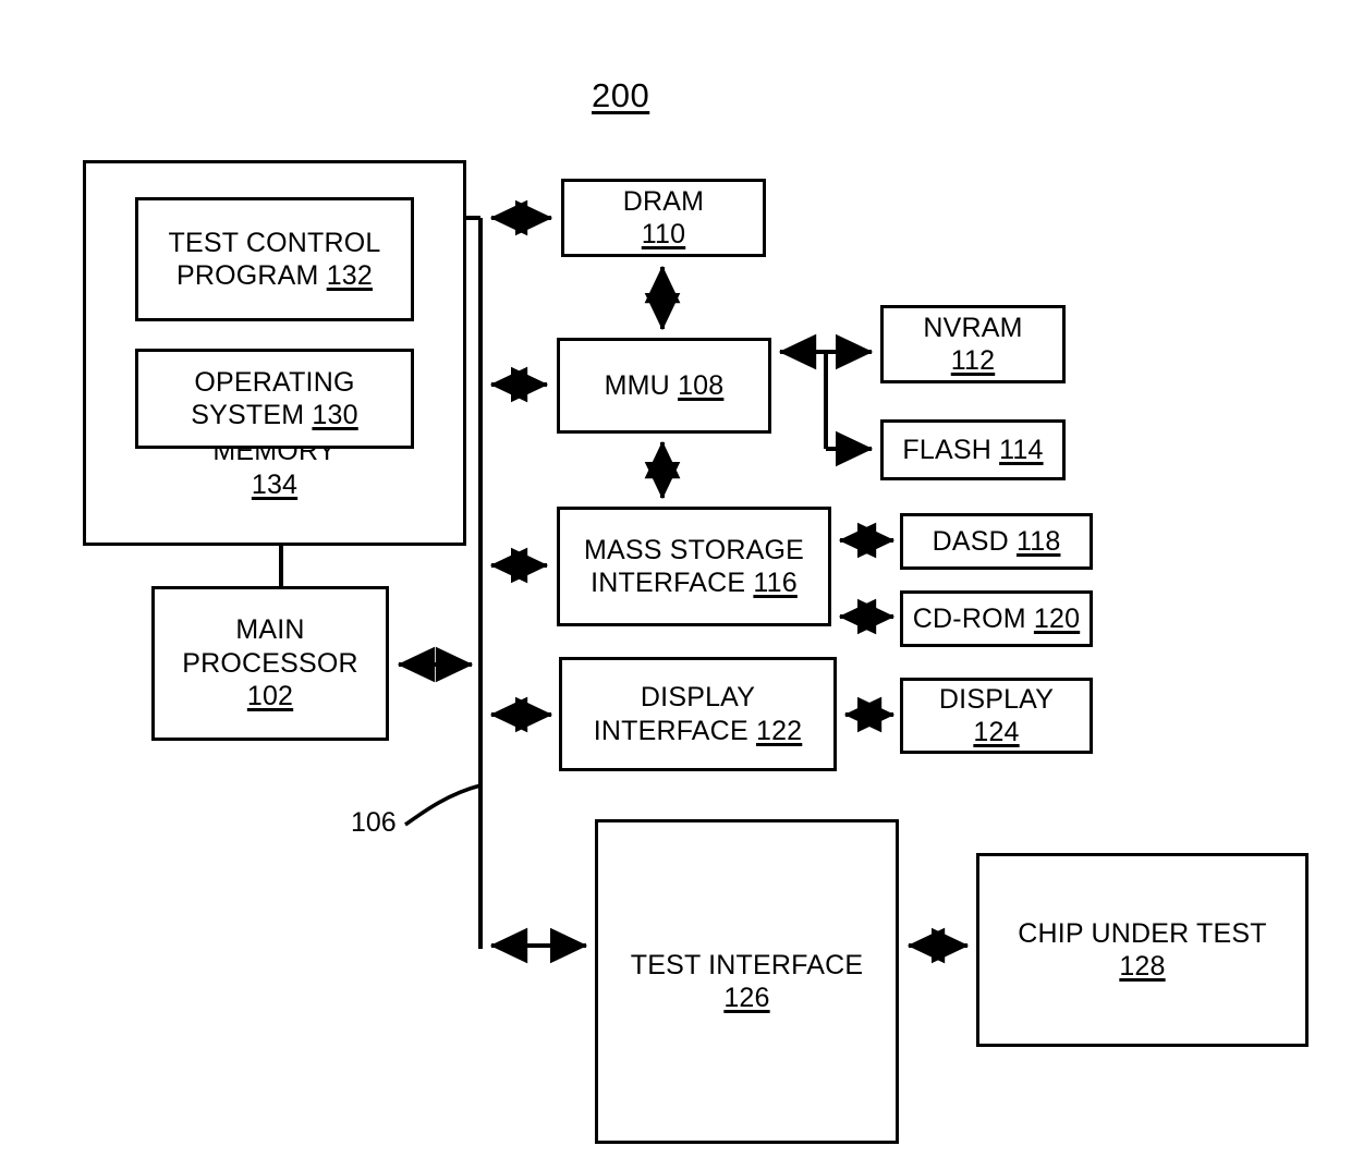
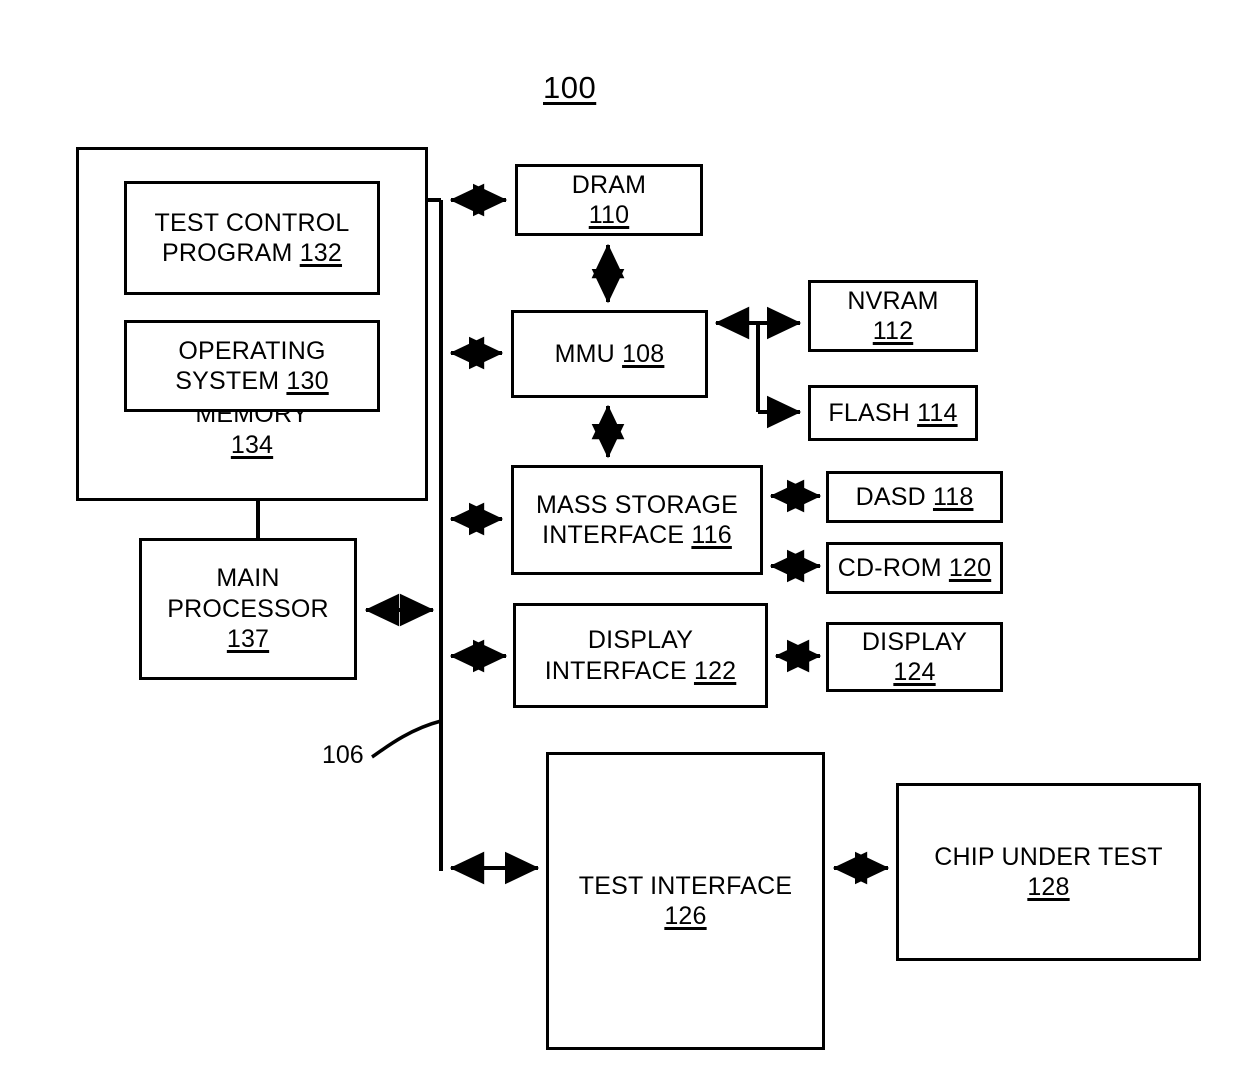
- 200
+ 100
  106
  MEMORY
  134
  TEST CONTROL
  PROGRAM 132
  OPERATING
  SYSTEM 130
  MAIN
  PROCESSOR
- 102
+ 137
  DRAM
  110
  MMU 108
  NVRAM
  112
  FLASH 114
  MASS STORAGE
  INTERFACE 116
  DASD 118
  CD-ROM 120
  DISPLAY
  INTERFACE 122
  DISPLAY
  124
  TEST INTERFACE
  126
  CHIP UNDER TEST
  128
